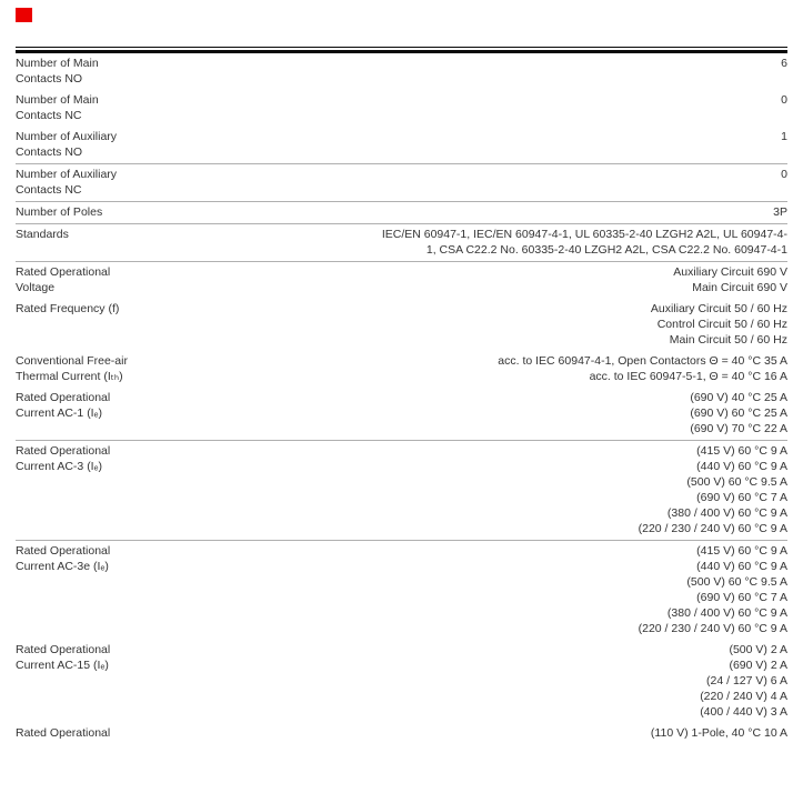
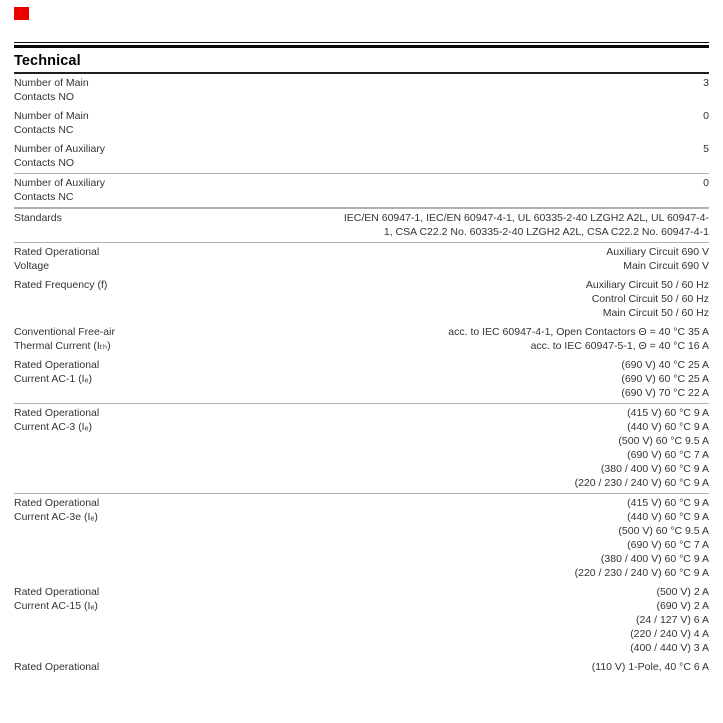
+ Technical
  Number of Main
  Contacts NO
- 6
+ 3
  Number of Main
  Contacts NC
  0
  Number of Auxiliary
  Contacts NO
- 1
+ 5
  Number of Auxiliary
  Contacts NC
  0
- Number of Poles
- 3P
  Standards
  IEC/EN 60947-1, IEC/EN 60947-4-1, UL 60335-2-40 LZGH2 A2L, UL 60947-4-
  1, CSA C22.2 No. 60335-2-40 LZGH2 A2L, CSA C22.2 No. 60947-4-1
  Rated Operational
  Voltage
  Auxiliary Circuit 690 V
  Main Circuit 690 V
  Rated Frequency (f)
  Auxiliary Circuit 50 / 60 Hz
  Control Circuit 50 / 60 Hz
  Main Circuit 50 / 60 Hz
  Conventional Free-air
  Thermal Current (Iₜₕ)
  acc. to IEC 60947-4-1, Open Contactors Θ = 40 °C 35 A
  acc. to IEC 60947-5-1, Θ = 40 °C 16 A
  Rated Operational
  Current AC-1 (Iₑ)
  (690 V) 40 °C 25 A
  (690 V) 60 °C 25 A
  (690 V) 70 °C 22 A
  Rated Operational
  Current AC-3 (Iₑ)
  (415 V) 60 °C 9 A
  (440 V) 60 °C 9 A
  (500 V) 60 °C 9.5 A
  (690 V) 60 °C 7 A
  (380 / 400 V) 60 °C 9 A
  (220 / 230 / 240 V) 60 °C 9 A
  Rated Operational
  Current AC-3e (Iₑ)
  (415 V) 60 °C 9 A
  (440 V) 60 °C 9 A
  (500 V) 60 °C 9.5 A
  (690 V) 60 °C 7 A
  (380 / 400 V) 60 °C 9 A
  (220 / 230 / 240 V) 60 °C 9 A
  Rated Operational
  Current AC-15 (Iₑ)
  (500 V) 2 A
  (690 V) 2 A
  (24 / 127 V) 6 A
  (220 / 240 V) 4 A
  (400 / 440 V) 3 A
  Rated Operational
- (110 V) 1-Pole, 40 °C 10 A
+ (110 V) 1-Pole, 40 °C 6 A
